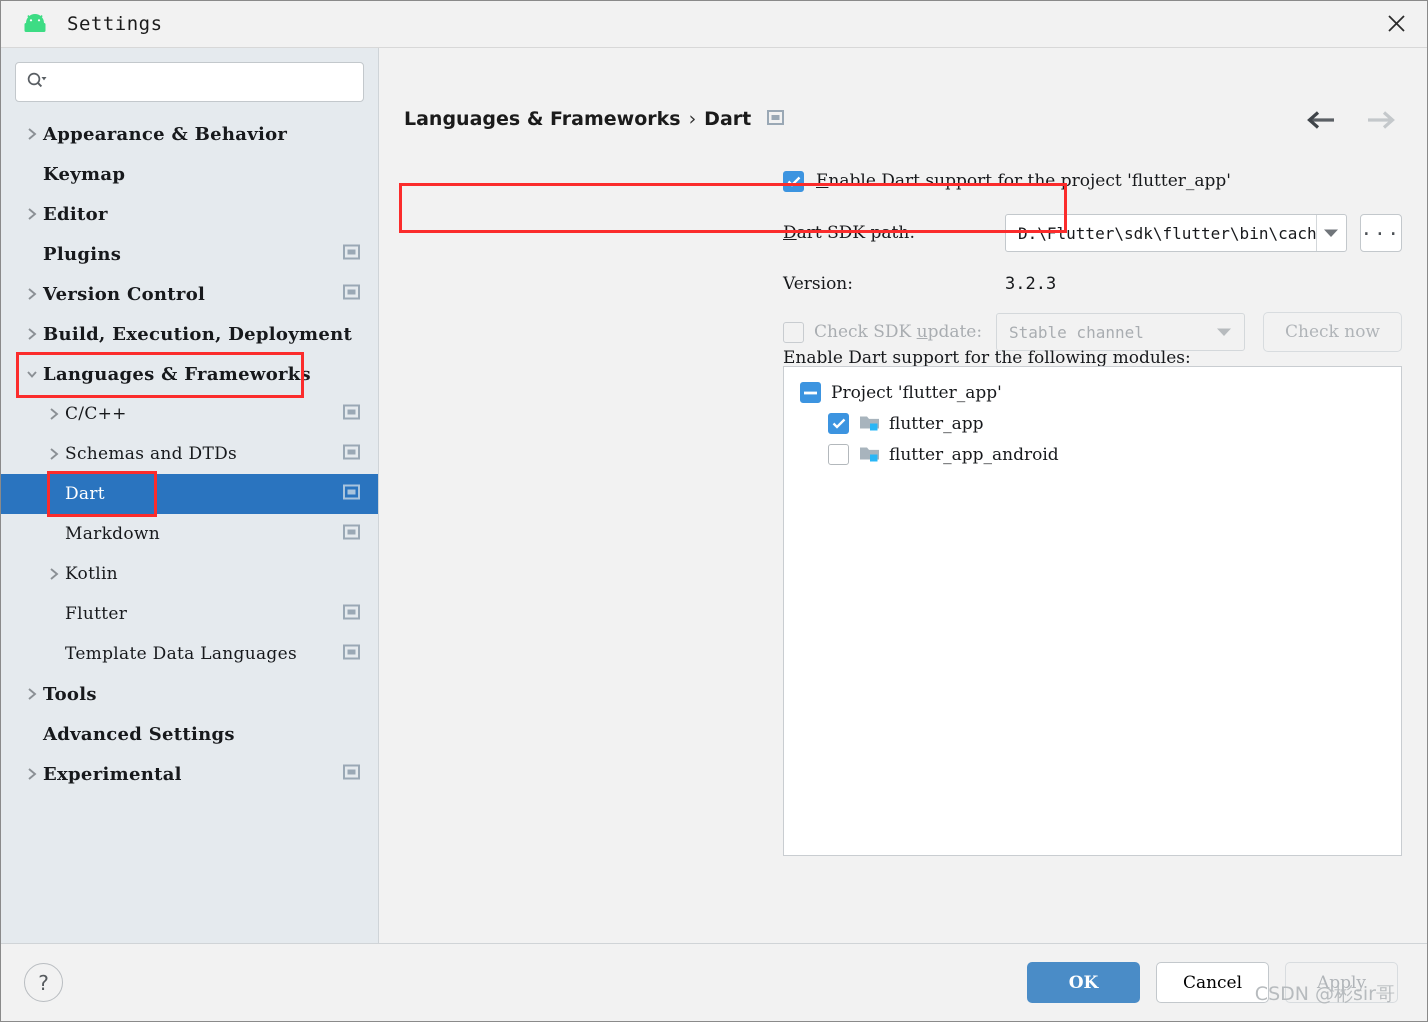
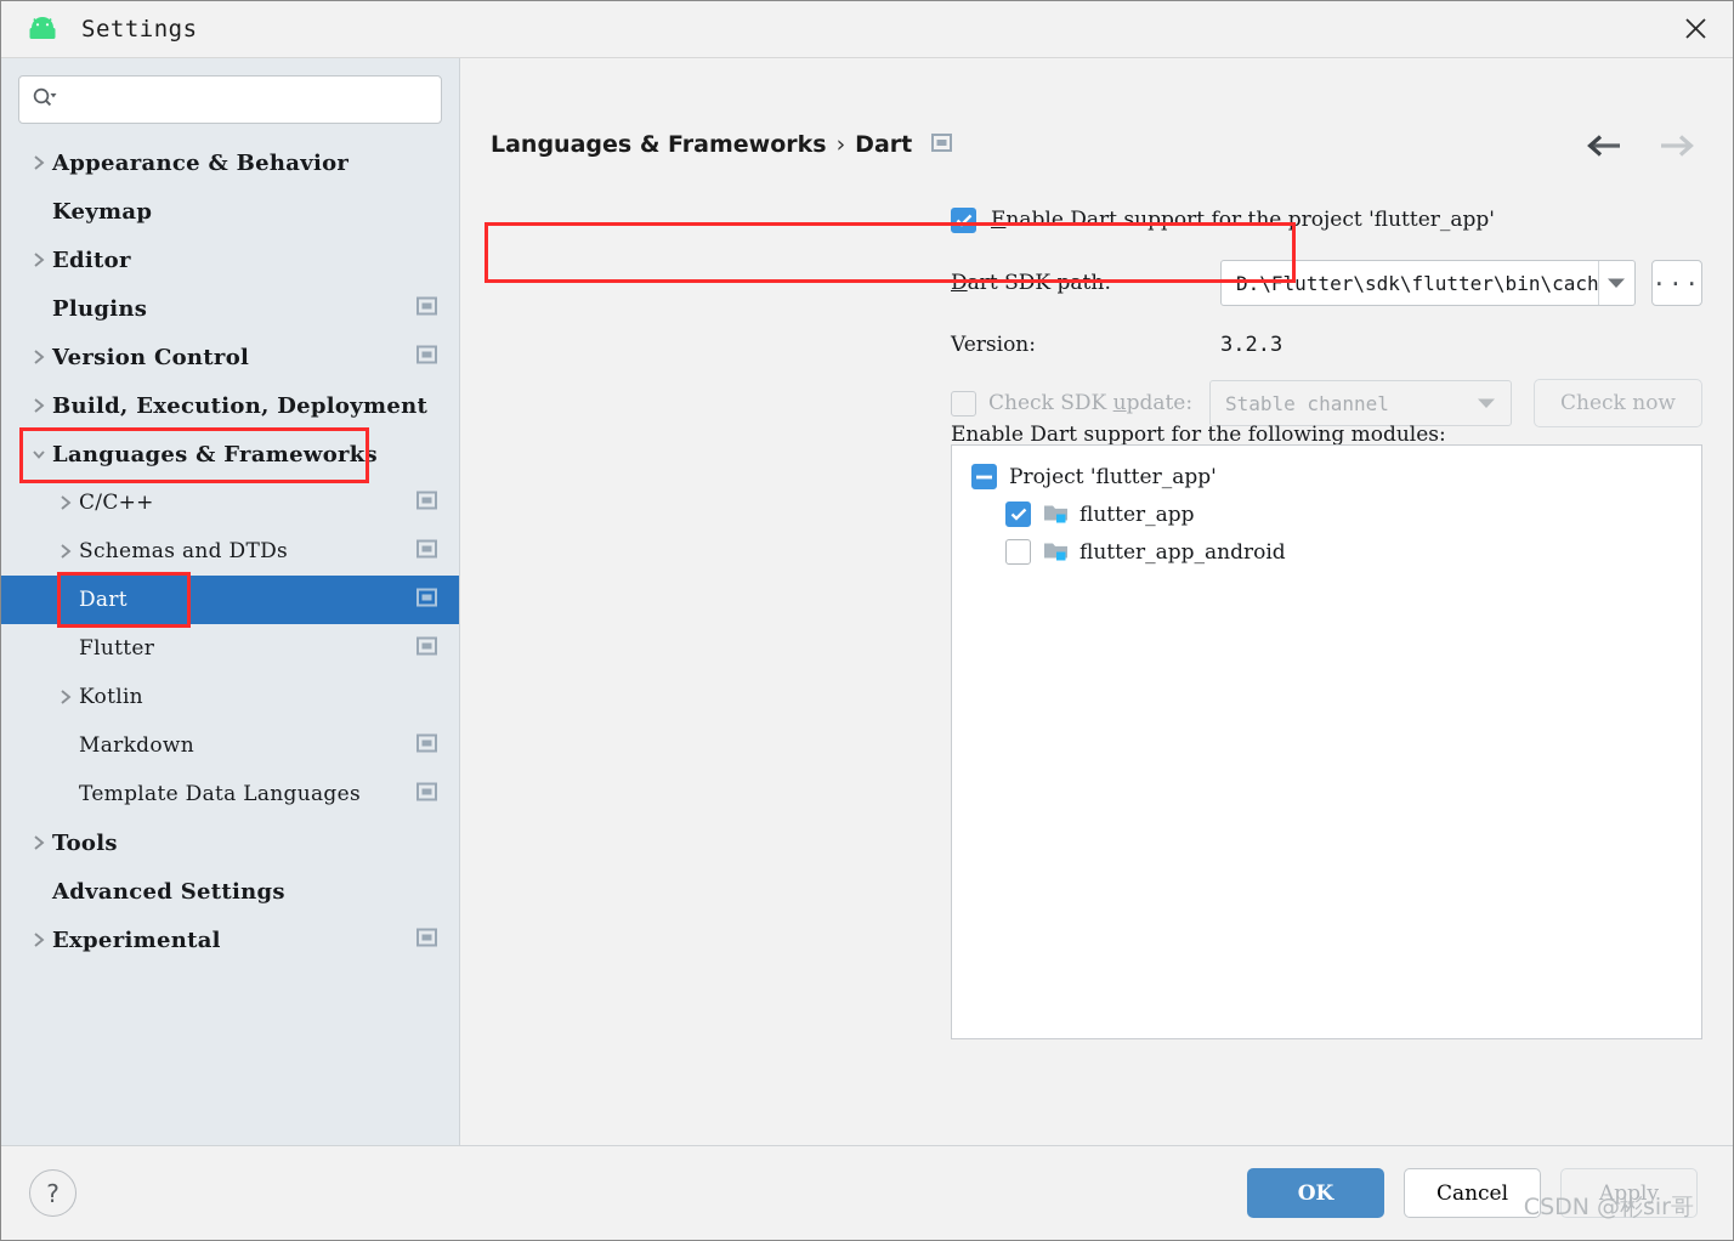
  Settings
  Appearance & Behavior
  Keymap
  Editor
  Plugins
  Version Control
  Build, Execution, Deployment
  Languages & Frameworks
  C/C++
  Schemas and DTDs
  Dart
- Markdown
+ Flutter
  Kotlin
- Flutter
+ Markdown
  Template Data Languages
  Tools
  Advanced Settings
  Experimental
  Languages & Frameworks
  ›
  Dart
  Enable Dart support for the project 'flutter_app'
  Dart SDK path:
  D:\Flutter\sdk\flutter\bin\cach
  ...
  Version:
  3.2.3
  Check SDK update:
  Stable channel
  Check now
  Enable Dart support for the following modules:
  Project 'flutter_app'
  flutter_app
  flutter_app_android
  ?
  OK
  Cancel
  Apply
  CSDN @彬sir哥
